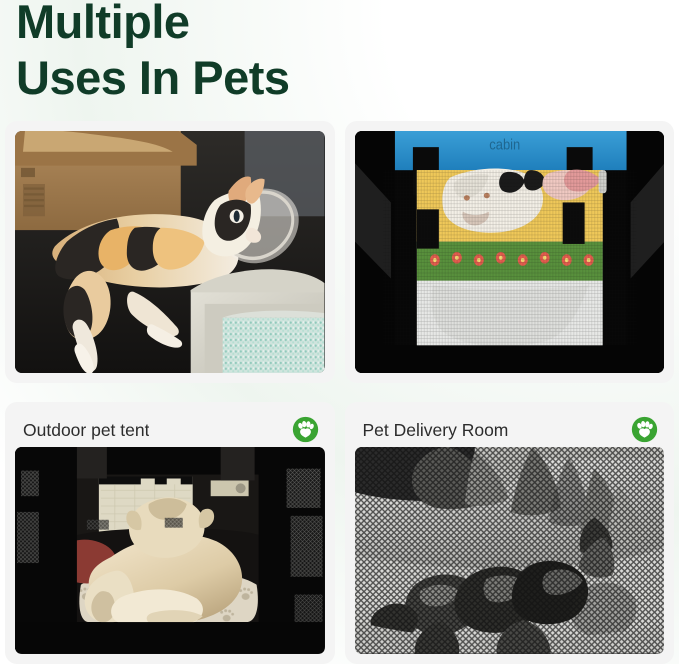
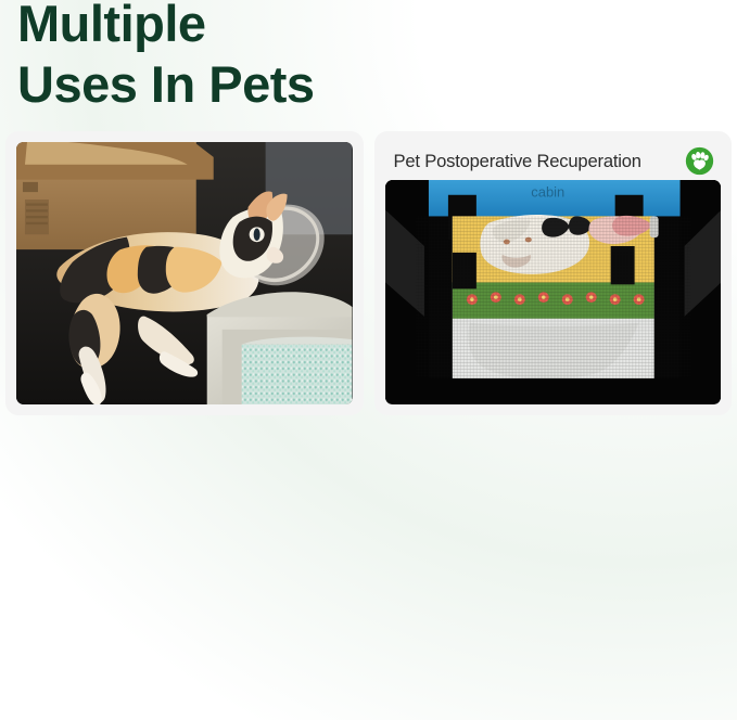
  Multiple
  Uses In Pets
+ Pet Postoperative Recuperation
  cabin
- Outdoor pet tent
- Pet Delivery Room
